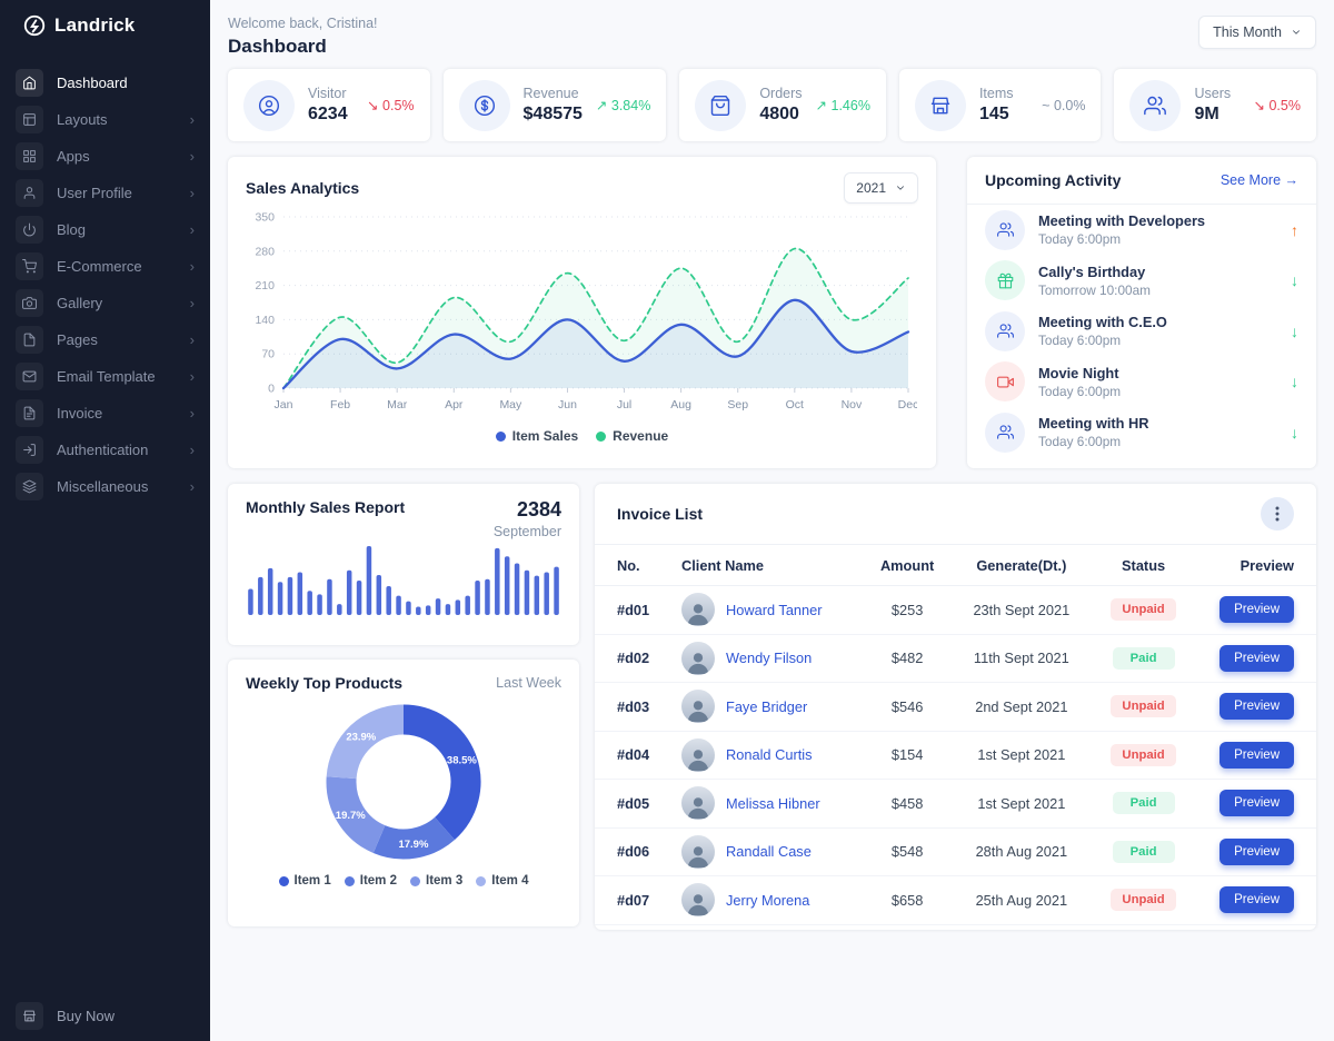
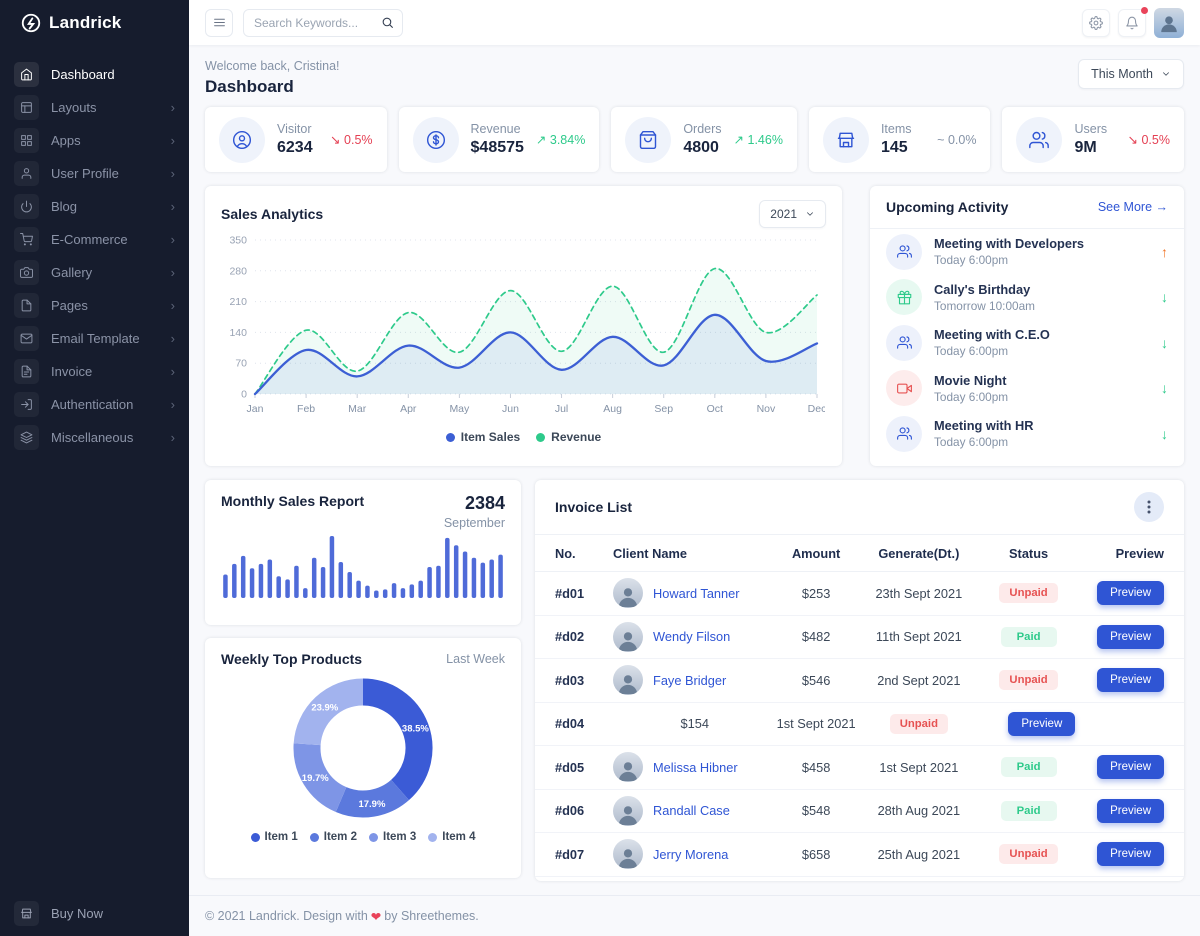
  Landrick
  Dashboard
  Layouts
  ›
  Apps
  ›
  User Profile
  ›
  Blog
  ›
  E-Commerce
  ›
  Gallery
  ›
  Pages
  ›
  Email Template
  ›
  Invoice
  ›
  Authentication
  ›
  Miscellaneous
  ›
  Buy Now
+ Search Keywords...
  Welcome back, Cristina!
  Dashboard
  This Month
  Visitor
  6234
  ↘ 0.5%
  Revenue
  $48575
  ↗ 3.84%
  Orders
  4800
  ↗ 1.46%
  Items
  145
  ~ 0.0%
  Users
  9M
  ↘ 0.5%
  Sales Analytics
  2021
  0
  70
  140
  210
  280
  350
  Jan
  Feb
  Mar
  Apr
  May
  Jun
  Jul
  Aug
  Sep
  Oct
  Nov
  Dec
  Item Sales
  Revenue
  Upcoming Activity
  See More →
  Meeting with Developers
  Today 6:00pm
  ↑
  Cally's Birthday
  Tomorrow 10:00am
  ↓
  Meeting with C.E.O
  Today 6:00pm
  ↓
  Movie Night
  Today 6:00pm
  ↓
  Meeting with HR
  Today 6:00pm
  ↓
  Monthly Sales Report
  2384
  September
  Weekly Top Products
  Last Week
  38.5%
  17.9%
  19.7%
  23.9%
  Item 1
  Item 2
  Item 3
  Item 4
  Invoice List
  No.
  Client Name
  Amount
  Generate(Dt.)
  Status
  Preview
  #d01
  Howard Tanner
  $253
  23th Sept 2021
  Unpaid
  Preview
  #d02
  Wendy Filson
  $482
  11th Sept 2021
  Paid
  Preview
  #d03
  Faye Bridger
  $546
  2nd Sept 2021
  Unpaid
  Preview
  #d04
- Ronald Curtis
  $154
  1st Sept 2021
  Unpaid
  Preview
  #d05
  Melissa Hibner
  $458
  1st Sept 2021
  Paid
  Preview
  #d06
  Randall Case
  $548
  28th Aug 2021
  Paid
  Preview
  #d07
  Jerry Morena
  $658
  25th Aug 2021
  Unpaid
  Preview
+ © 2021 Landrick. Design with
+ ❤
+ by Shreethemes.
